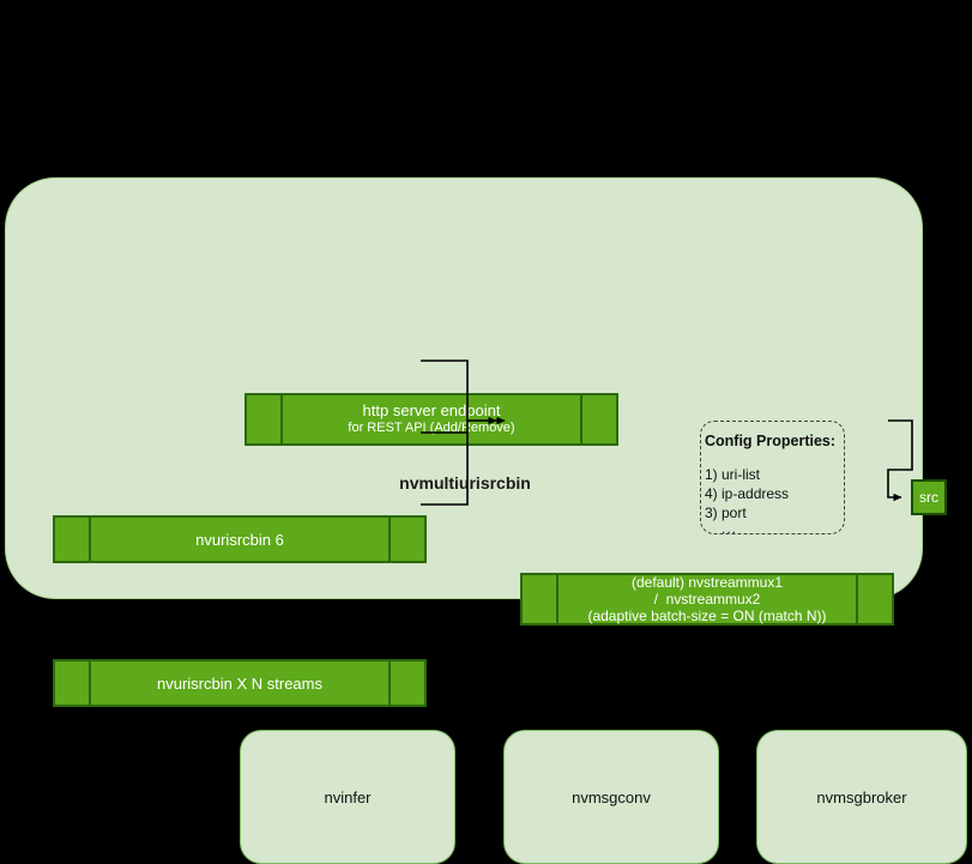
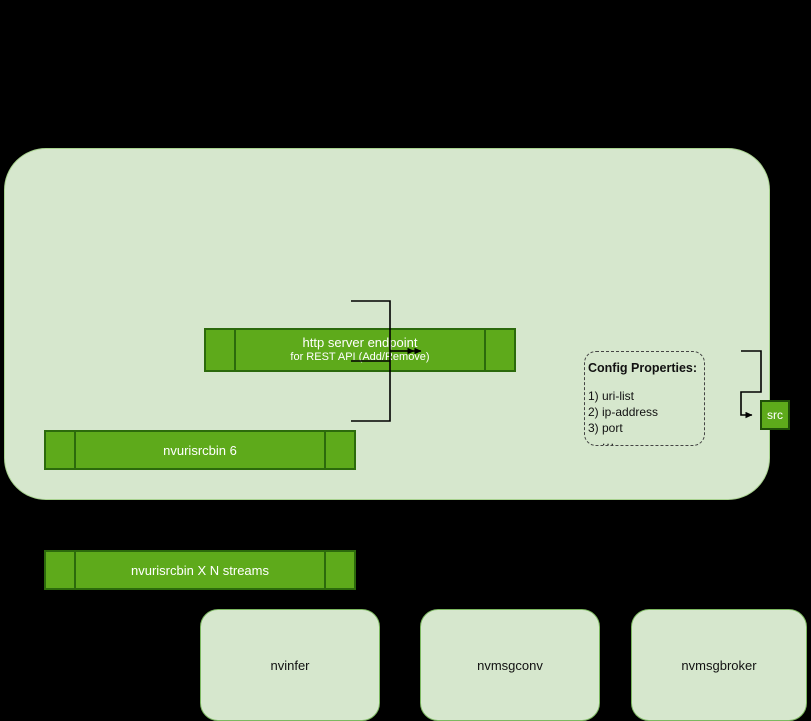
  http server endpoint
  for REST API (Add/Remove)
- nvmultiurisrcbin
  nvurisrcbin 6
  nvurisrcbin X N streams
- (default) nvstreammux1
- / nvstreammux2
- (adaptive batch-size = ON (match N))
  Config Properties:
  1) uri-list
- 4) ip-address
+ 2) ip-address
  3) port
  ...
  src
  nvinfer
  nvmsgconv
  nvmsgbroker
